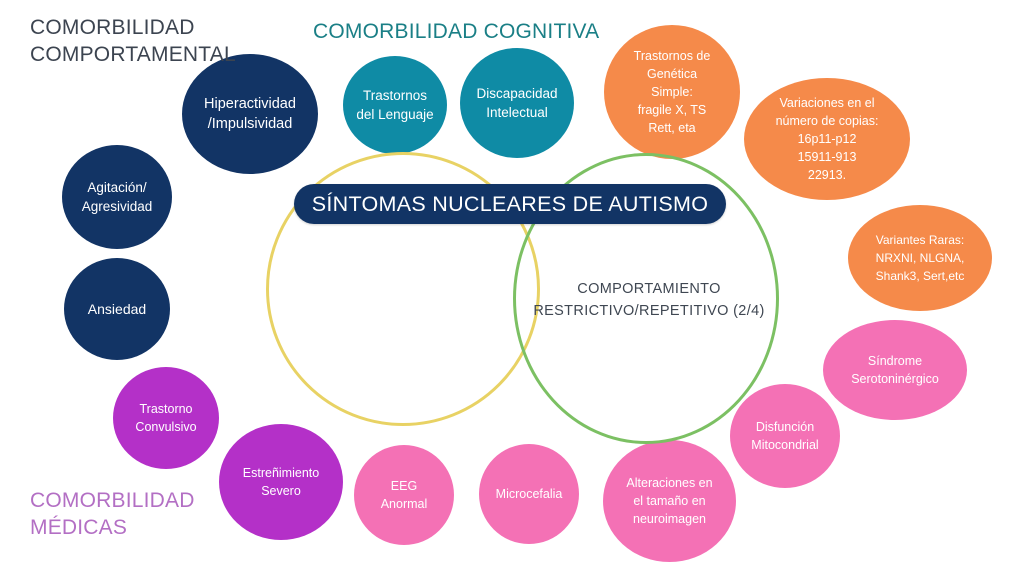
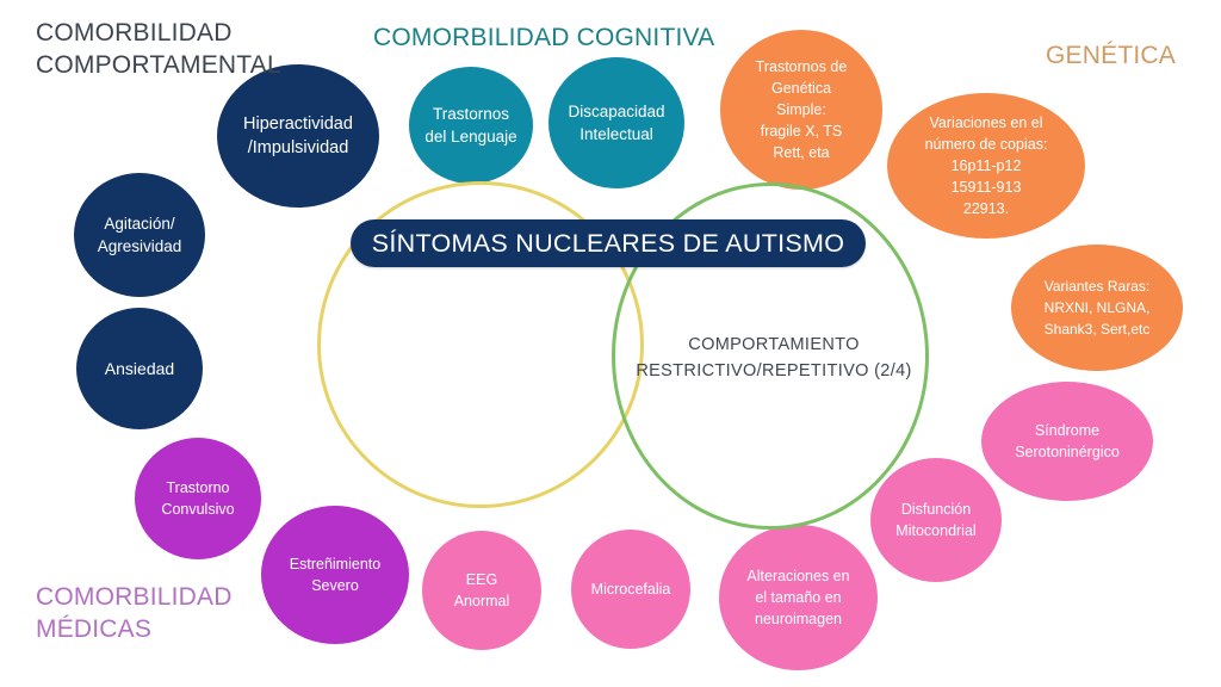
  COMPORTAMIENTO
  RESTRICTIVO/REPETITIVO (2/4)
  SÍNTOMAS NUCLEARES DE AUTISMO
  COMORBILIDAD
  COMPORTAMENTAL
  COMORBILIDAD COGNITIVA
+ GENÉTICA
  COMORBILIDAD
  MÉDICAS
  Hiperactividad
  /Impulsividad
  Agitación/
  Agresividad
  Ansiedad
  Trastornos
  del Lenguaje
  Discapacidad
  Intelectual
  Trastornos de
  Genética
  Simple:
  fragile X, TS
  Rett, eta
  Variaciones en el
  número de copias:
  16p11-p12
  15911-913
  22913.
  Variantes Raras:
  NRXNI, NLGNA,
  Shank3, Sert,etc
  Síndrome
  Serotoninérgico
  Disfunción
  Mitocondrial
  Alteraciones en
  el tamaño en
  neuroimagen
  Microcefalia
  EEG
  Anormal
  Estreñimiento
  Severo
  Trastorno
  Convulsivo
